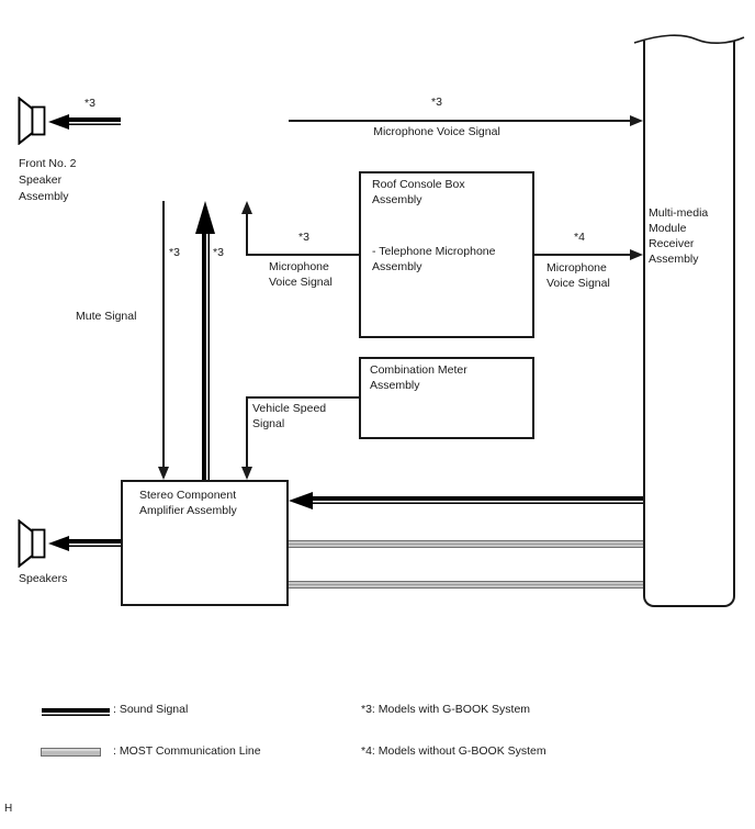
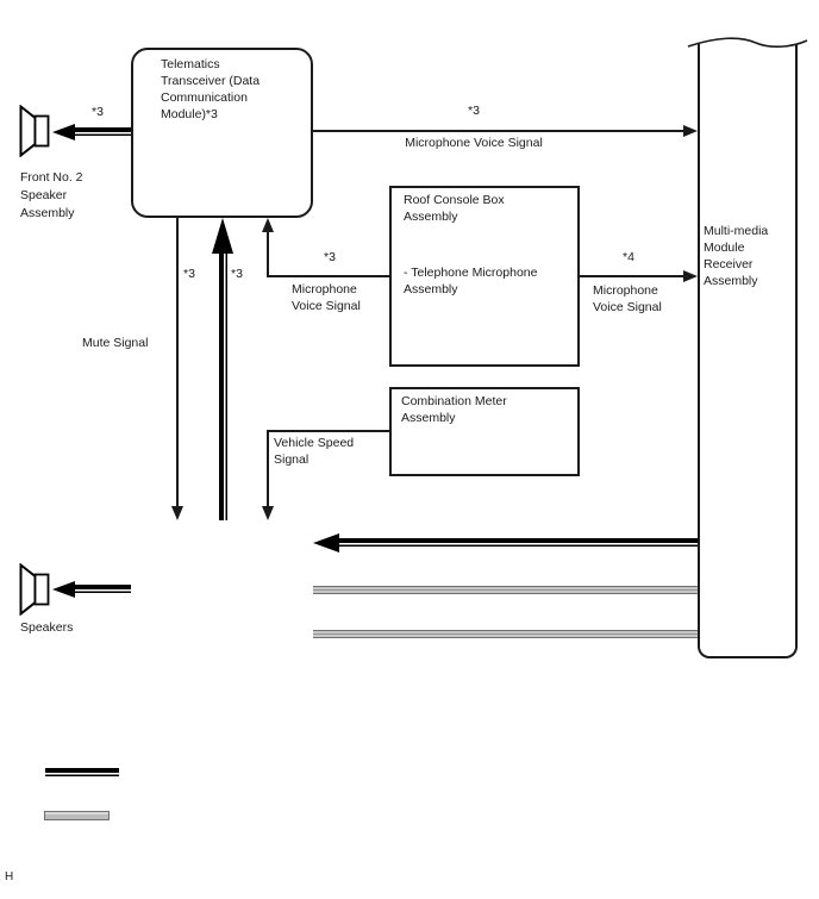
+ Telematics
+ Transceiver (Data
+ Communication
+ Module)*3
  Roof Console Box
  Assembly
  - Telephone Microphone
  Assembly
  Combination Meter
  Assembly
- Stereo Component
- Amplifier Assembly
  Multi-media
  Module
  Receiver
  Assembly
  Front No. 2
  Speaker
  Assembly
  Speakers
  *3
  *3
  Microphone Voice Signal
  Mute Signal
  *3
  *3
  *3
  Microphone
  Voice Signal
  Vehicle Speed
  Signal
  *4
  Microphone
  Voice Signal
- : Sound Signal
- : MOST Communication Line
- *3: Models with G-BOOK System
- *4: Models without G-BOOK System
  H
